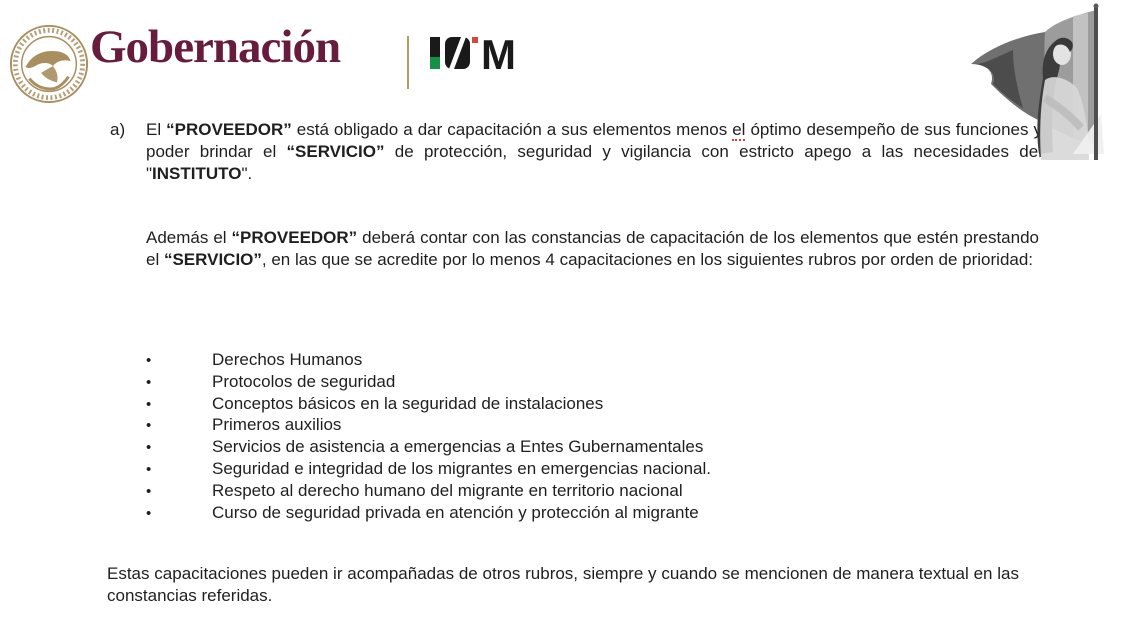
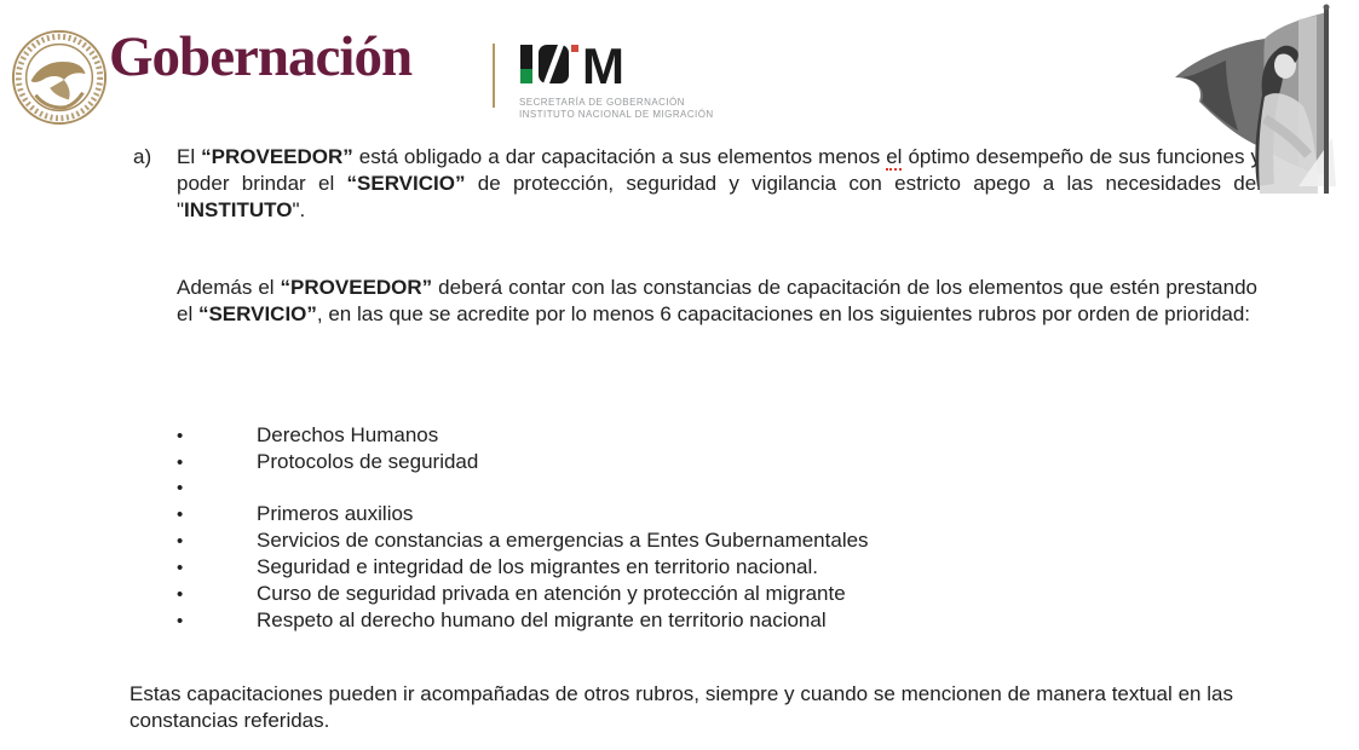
  Gobernación
  M
+ SECRETARÍA DE GOBERNACIÓN
+ INSTITUTO NACIONAL DE MIGRACIÓN
  a)
  El “PROVEEDOR” está obligado a dar capacitación a sus elementos menos el óptimo desempeño de sus funciones poder brindar el “SERVICIO” de protección, seguridad y vigilancia con estricto apego a las necesidades de "INSTITUTO".
- Además el “PROVEEDOR” deberá contar con las constancias de capacitación de los elementos que estén prestando el “SERVICIO”, en las que se acredite por lo menos 4 capacitaciones en los siguientes rubros por orden de prioridad:
+ Además el “PROVEEDOR” deberá contar con las constancias de capacitación de los elementos que estén prestando el “SERVICIO”, en las que se acredite por lo menos 6 capacitaciones en los siguientes rubros por orden de prioridad:
  •
  Derechos Humanos
  •
  Protocolos de seguridad
  •
- Conceptos básicos en la seguridad de instalaciones
  •
  Primeros auxilios
  •
- Servicios de asistencia a emergencias a Entes Gubernamentales
+ Servicios de constancias a emergencias a Entes Gubernamentales
  •
- Seguridad e integridad de los migrantes en emergencias nacional.
+ Seguridad e integridad de los migrantes en territorio nacional.
  •
- Respeto al derecho humano del migrante en territorio nacional
+ Curso de seguridad privada en atención y protección al migrante
  •
- Curso de seguridad privada en atención y protección al migrante
+ Respeto al derecho humano del migrante en territorio nacional
  Estas capacitaciones pueden ir acompañadas de otros rubros, siempre y cuando se mencionen de manera textual en las constancias referidas.
